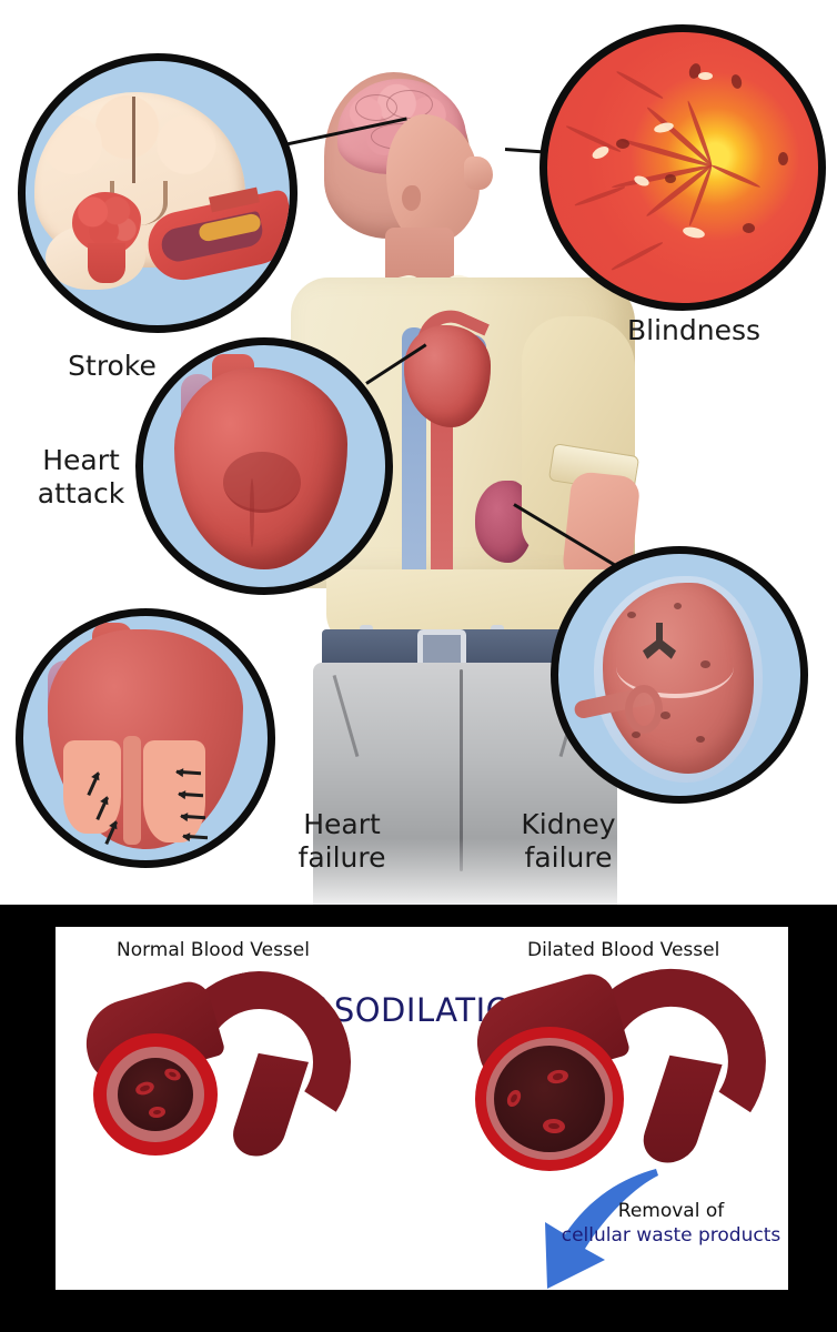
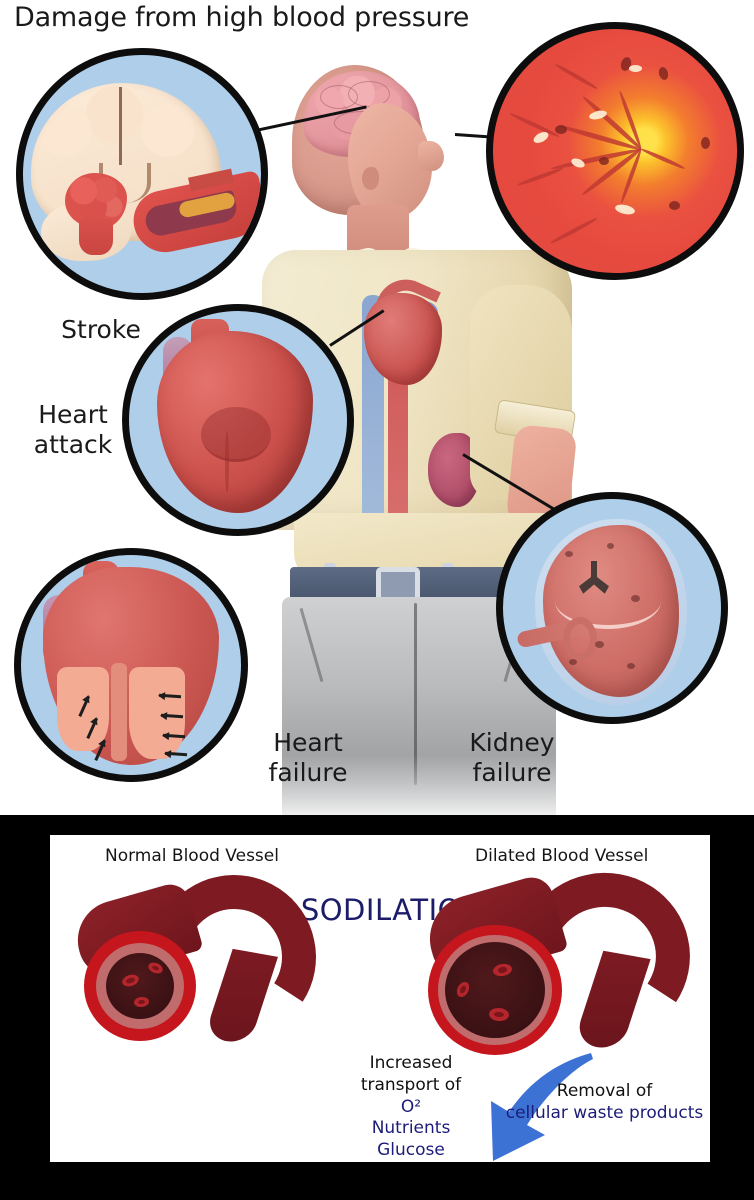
+ Damage from high blood pressure
  Stroke
- Blindness
  Heart
  attack
  Heart
  failure
  Kidney
  failure
  Normal Blood Vessel
  Dilated Blood Vessel
  VASODILATI
+ Increased
+ transport of
+ O²
+ Nutrients
+ Glucose
  Removal of
  cellular waste products
